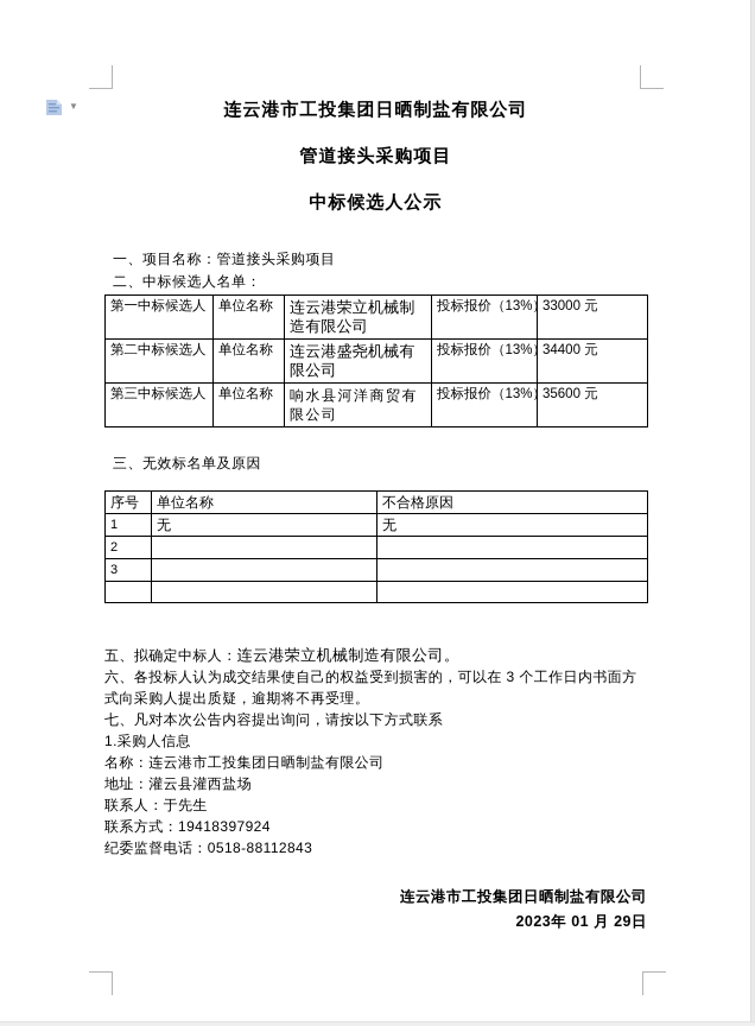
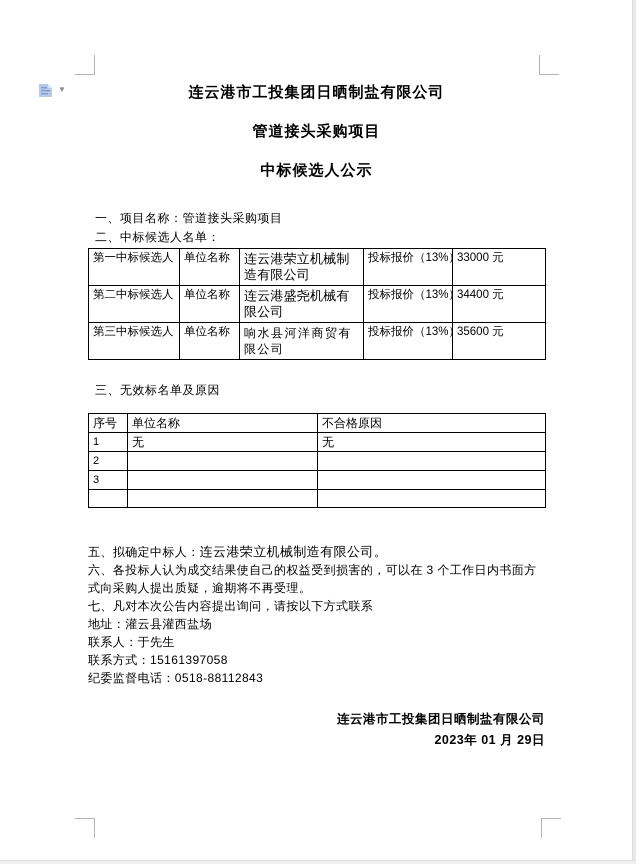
  ▼
  连云港市工投集团日晒制盐有限公司
  管道接头采购项目
  中标候选人公示
  一、项目名称：管道接头采购项目
  二、中标候选人名单：
  第一中标候选人	单位名称	连云港荣立机械制造有限公司	投标报价（13%	33000 元
  第二中标候选人	单位名称	连云港盛尧机械有限公司	投标报价（13%	34400 元
  第三中标候选人	单位名称	响水县河洋商贸有限公司	投标报价（13%	35600 元
  三、无效标名单及原因
  序号	单位名称	不合格原因
  1	无	无
  2
  3
  五、拟确定中标人：连云港荣立机械制造有限公司。
  六、各投标人认为成交结果使自己的权益受到损害的，可以在 3 个工作日内书面方式向采购人提出质疑，逾期将不再受理。
  七、凡对本次公告内容提出询问，请按以下方式联系
- 1.采购人信息
- 名称：连云港市工投集团日晒制盐有限公司
  地址：灌云县灌西盐场
  联系人：于先生
- 联系方式：19418397924
+ 联系方式：15161397058
  纪委监督电话：0518-88112843
  连云港市工投集团日晒制盐有限公司
  2023年 01 月 29日
